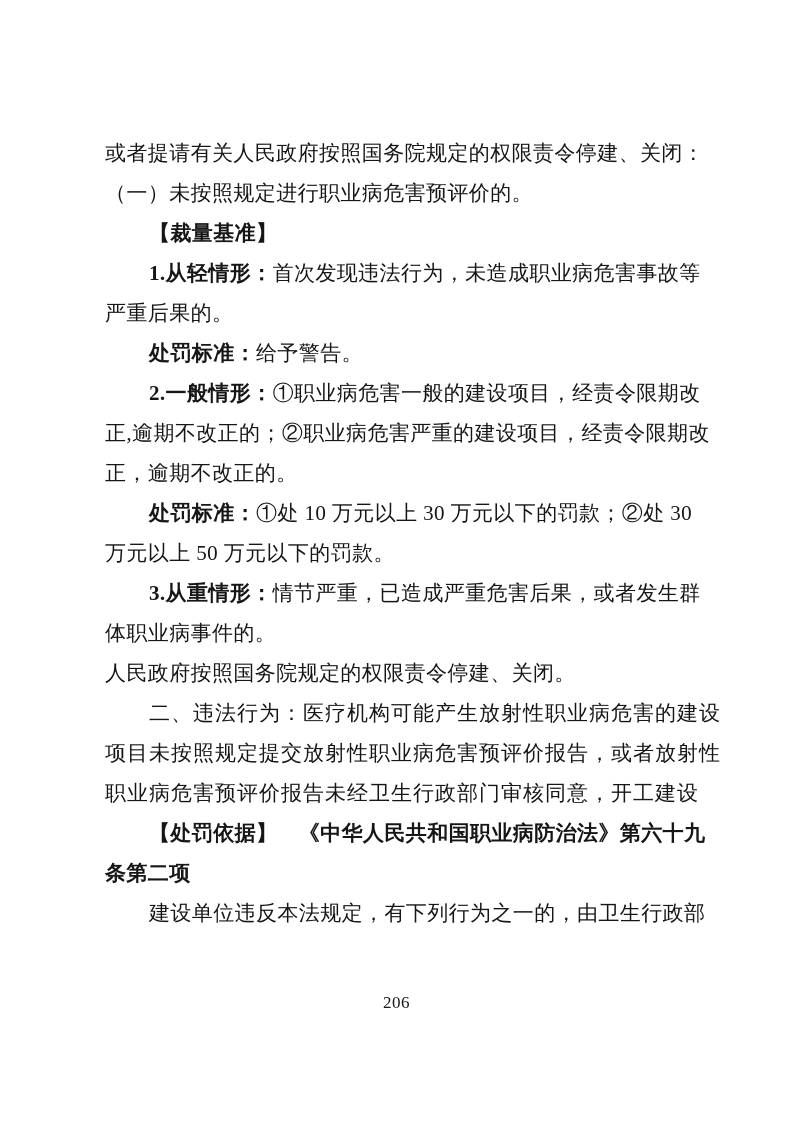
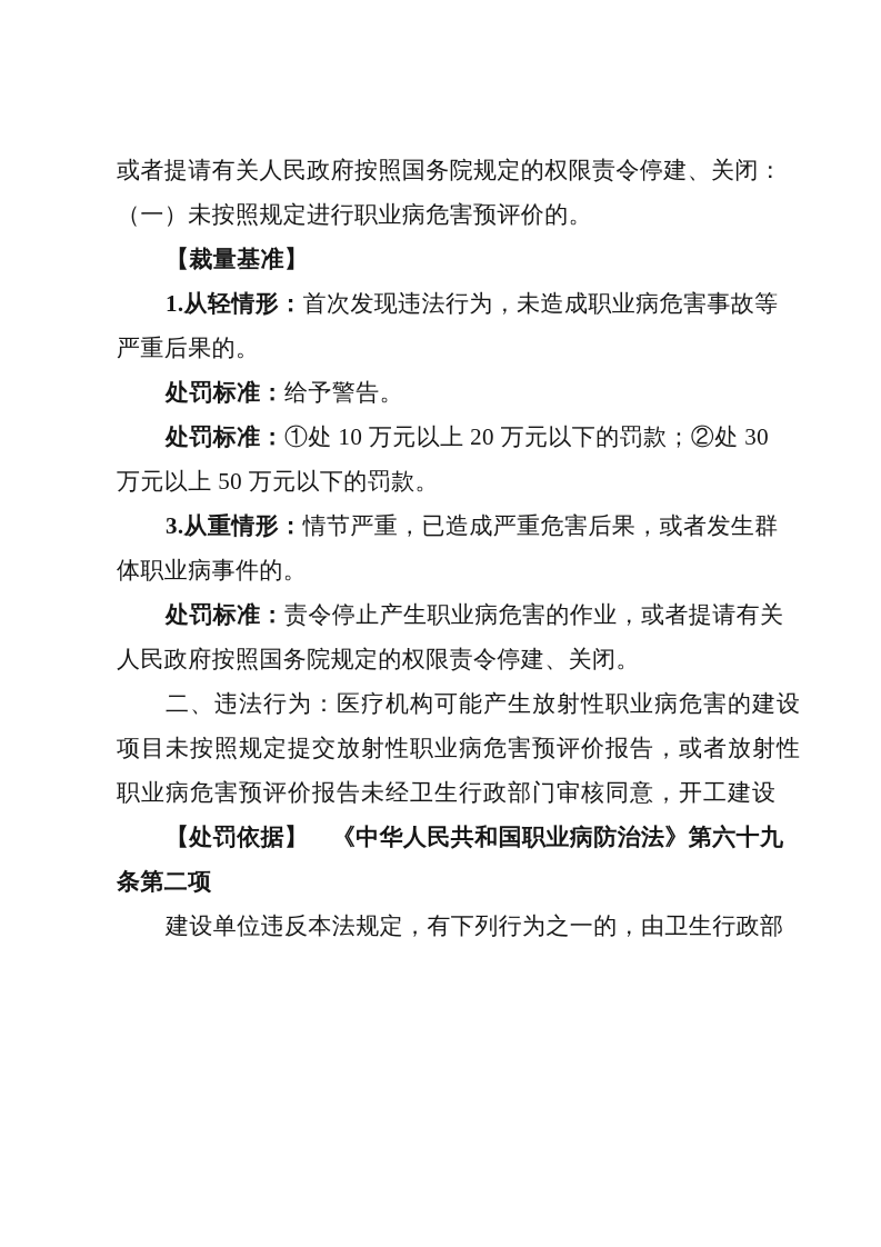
  或者提请有关人民政府按照国务院规定的权限责令停建、关闭：
  （一）未按照规定进行职业病危害预评价的。
  【裁量基准】
  1.从轻情形：首次发现违法行为，未造成职业病危害事故等
  严重后果的。
  处罚标准：给予警告。
- 2.一般情形：①职业病危害一般的建设项目，经责令限期改
- 正,逾期不改正的；②职业病危害严重的建设项目，经责令限期改
- 正，逾期不改正的。
- 处罚标准：①处 10 万元以上 30 万元以下的罚款；②处 30
+ 处罚标准：①处 10 万元以上 20 万元以下的罚款；②处 30
  万元以上 50 万元以下的罚款。
  3.从重情形：情节严重，已造成严重危害后果，或者发生群
  体职业病事件的。
+ 处罚标准：责令停止产生职业病危害的作业，或者提请有关
  人民政府按照国务院规定的权限责令停建、关闭。
  二、违法行为：医疗机构可能产生放射性职业病危害的建设
  项目未按照规定提交放射性职业病危害预评价报告，或者放射性
  职业病危害预评价报告未经卫生行政部门审核同意，开工建设
  【处罚依据】 《中华人民共和国职业病防治法》第六十九
  条第二项
  建设单位违反本法规定，有下列行为之一的，由卫生行政部
- 206
